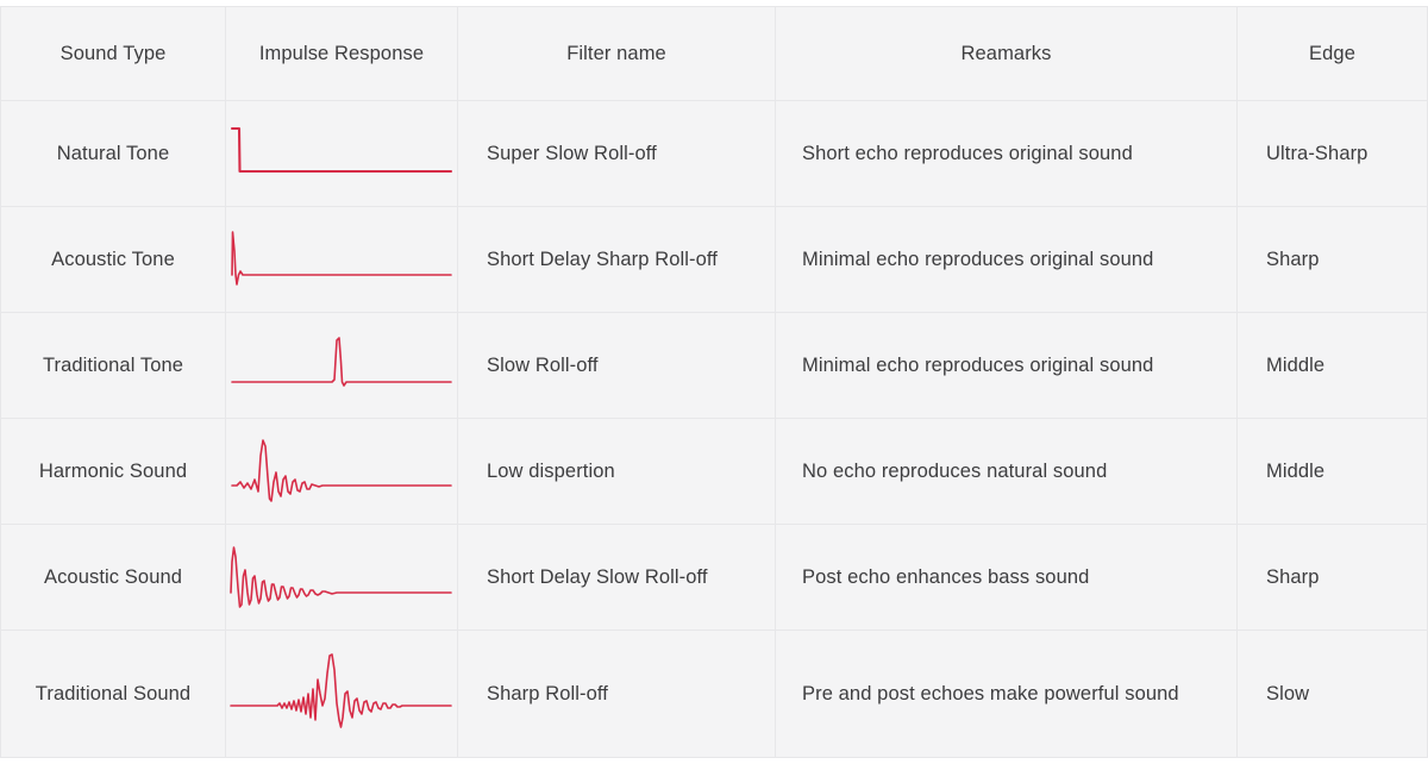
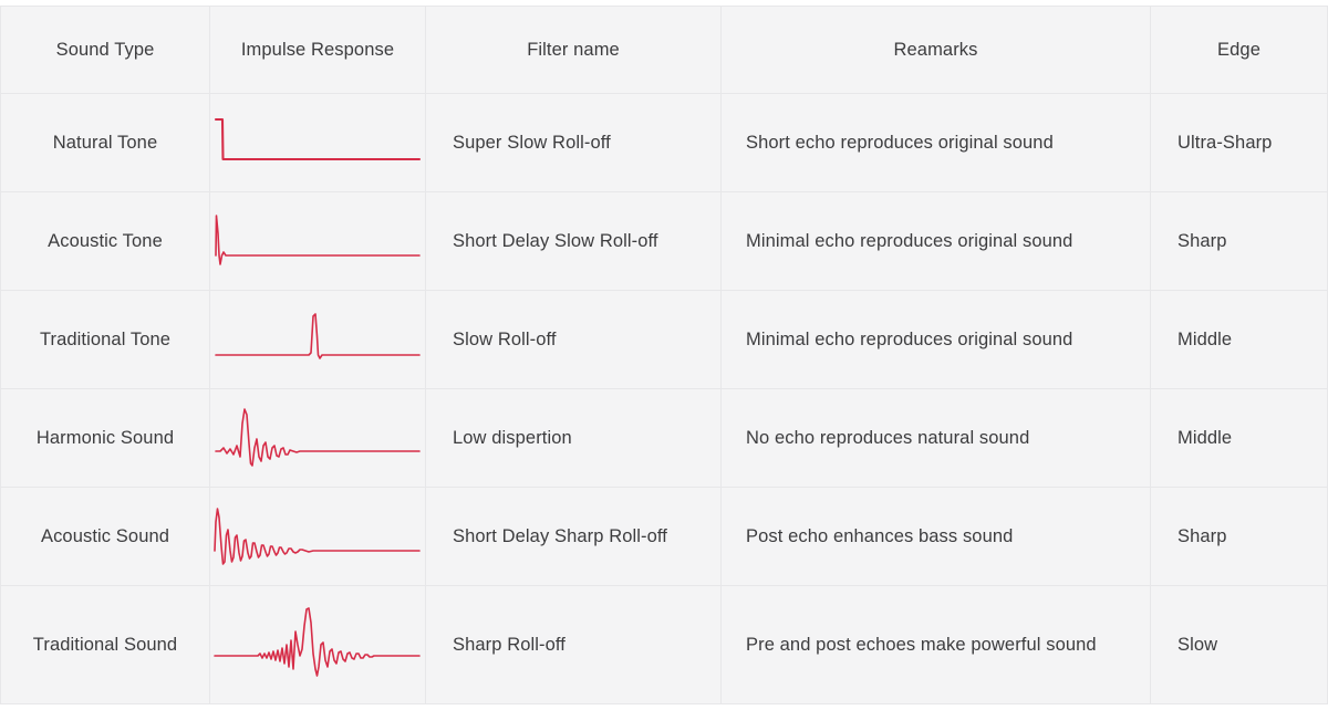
  Sound Type	Impulse Response	Filter name	Reamarks	Edge
  Natural Tone		Super Slow Roll-off	Short echo reproduces original sound	Ultra-Sharp
- Acoustic Tone		Short Delay Sharp Roll-off	Minimal echo reproduces original sound	Sharp
+ Acoustic Tone		Short Delay Slow Roll-off	Minimal echo reproduces original sound	Sharp
  Traditional Tone		Slow Roll-off	Minimal echo reproduces original sound	Middle
  Harmonic Sound		Low dispertion	No echo reproduces natural sound	Middle
- Acoustic Sound		Short Delay Slow Roll-off	Post echo enhances bass sound	Sharp
+ Acoustic Sound		Short Delay Sharp Roll-off	Post echo enhances bass sound	Sharp
  Traditional Sound		Sharp Roll-off	Pre and post echoes make powerful sound	Slow
